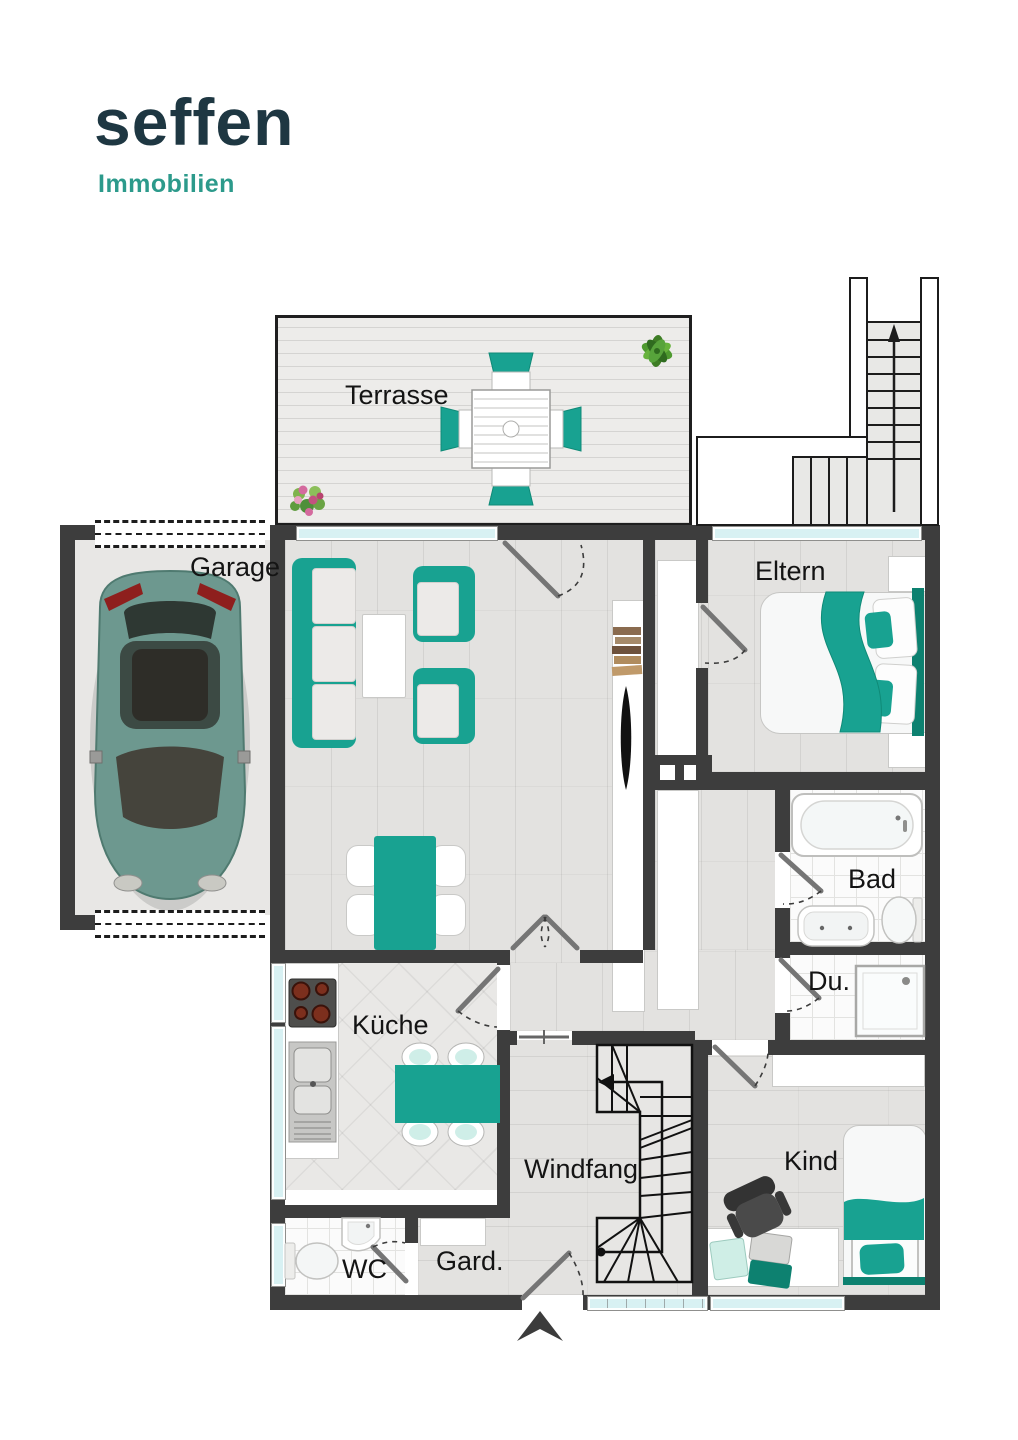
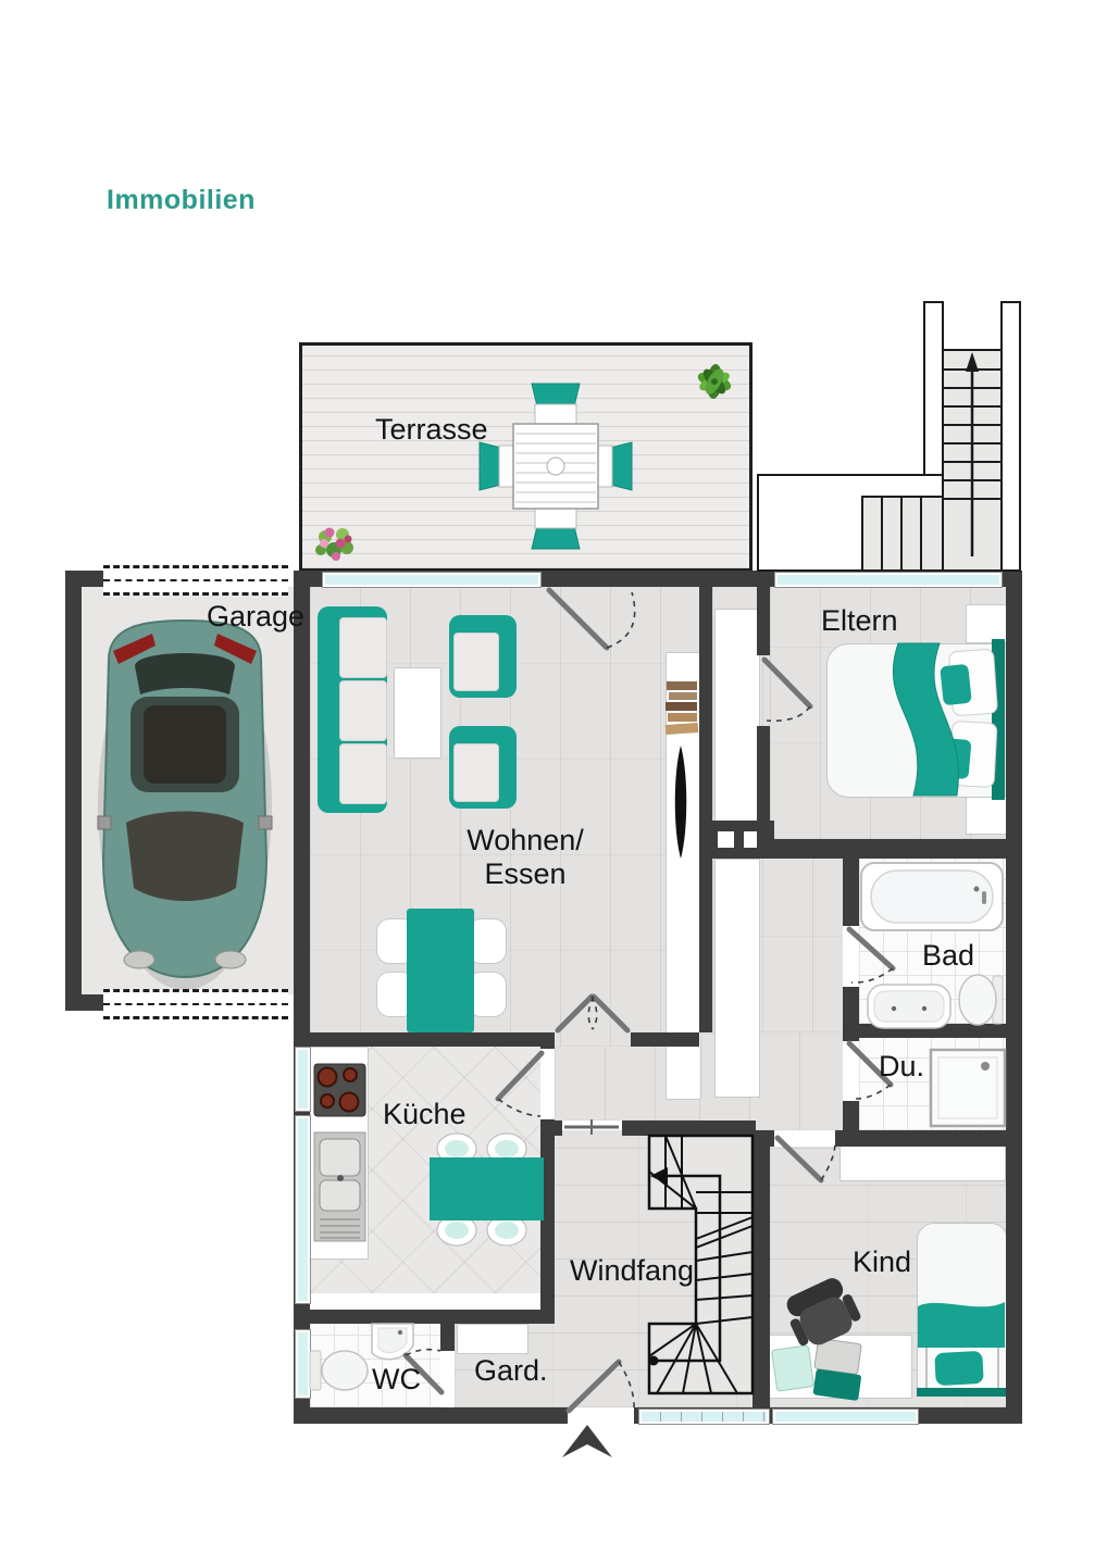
  Terrasse
  Garage
+ Wohnen/
+ Essen
  Eltern
  Bad
  Du.
  Küche
  Windfang
  Kind
  WC
  Gard.
- seffen
  Immobilien
